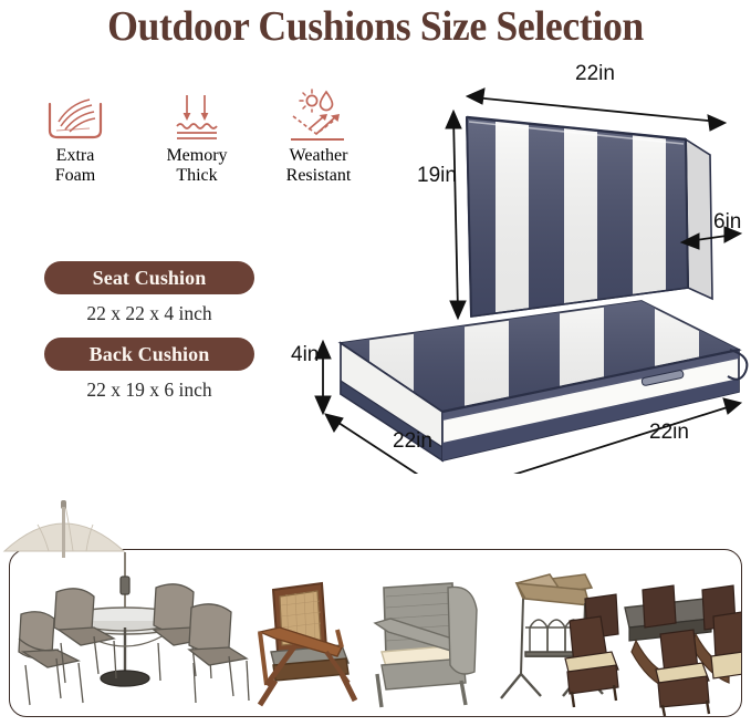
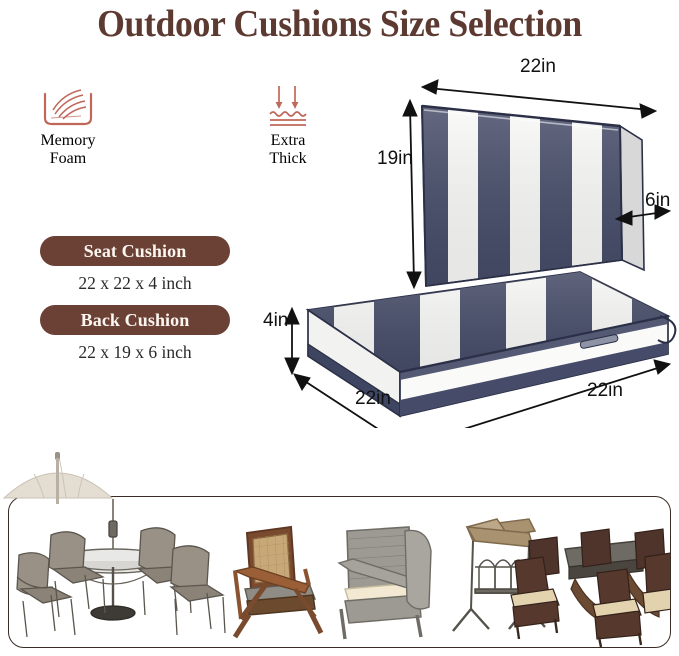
  Outdoor Cushions Size Selection
- Extra
+ Memory
  Foam
- Memory
+ Extra
  Thick
- Weather
- Resistant
  Seat Cushion
  22 x 22 x 4 inch
  Back Cushion
  22 x 19 x 6 inch
  22in
  19in
  6in
  4in
  22in
  22in
